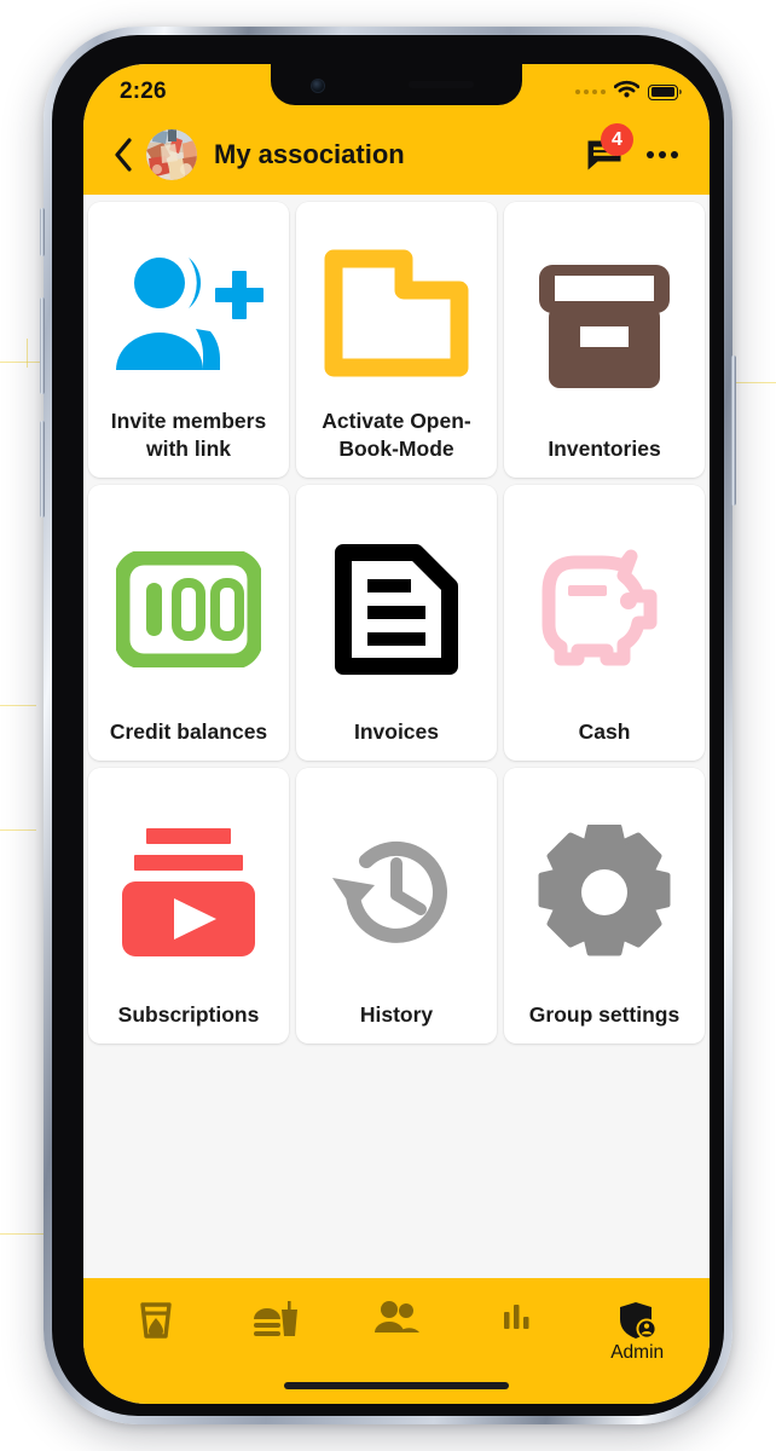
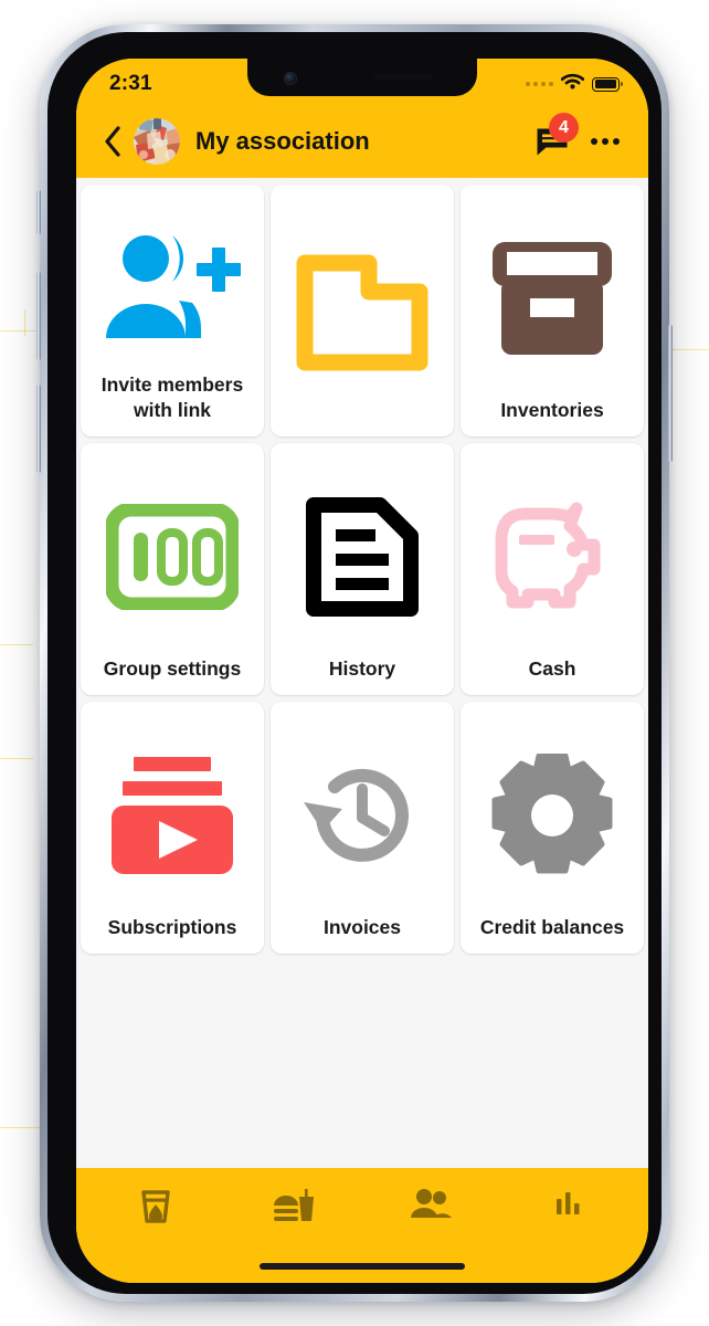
- 2:26
+ 2:31
  My association
  4
  Invite members with link
- Activate Open-Book-Mode
  Inventories
- Credit balances
+ Group settings
- Invoices
+ History
  Cash
  Subscriptions
- History
+ Invoices
- Group settings
+ Credit balances
- Admin
